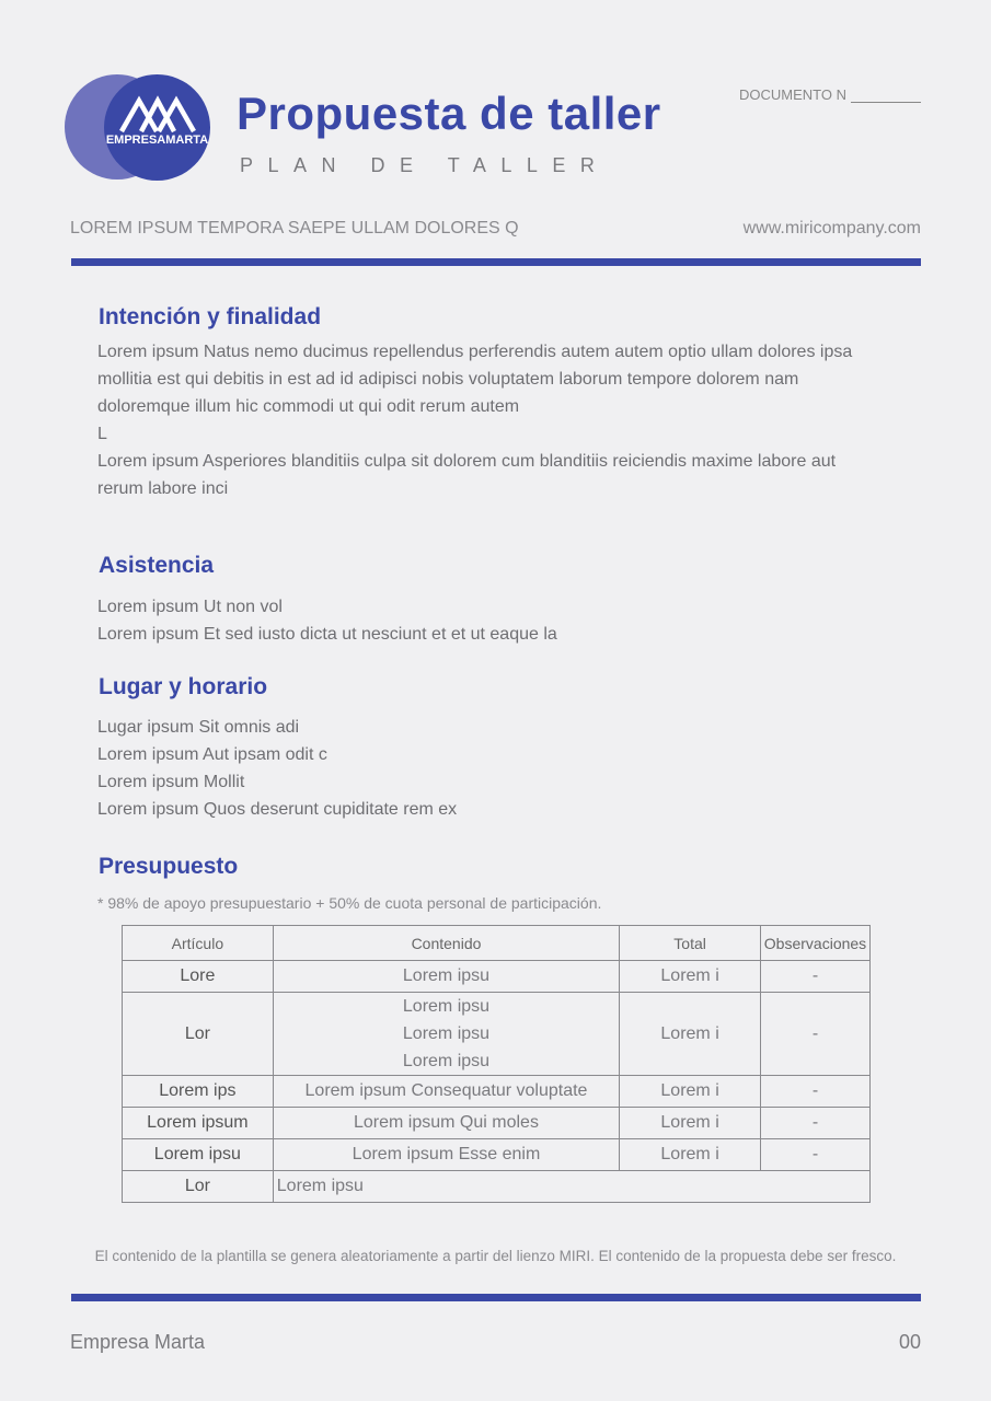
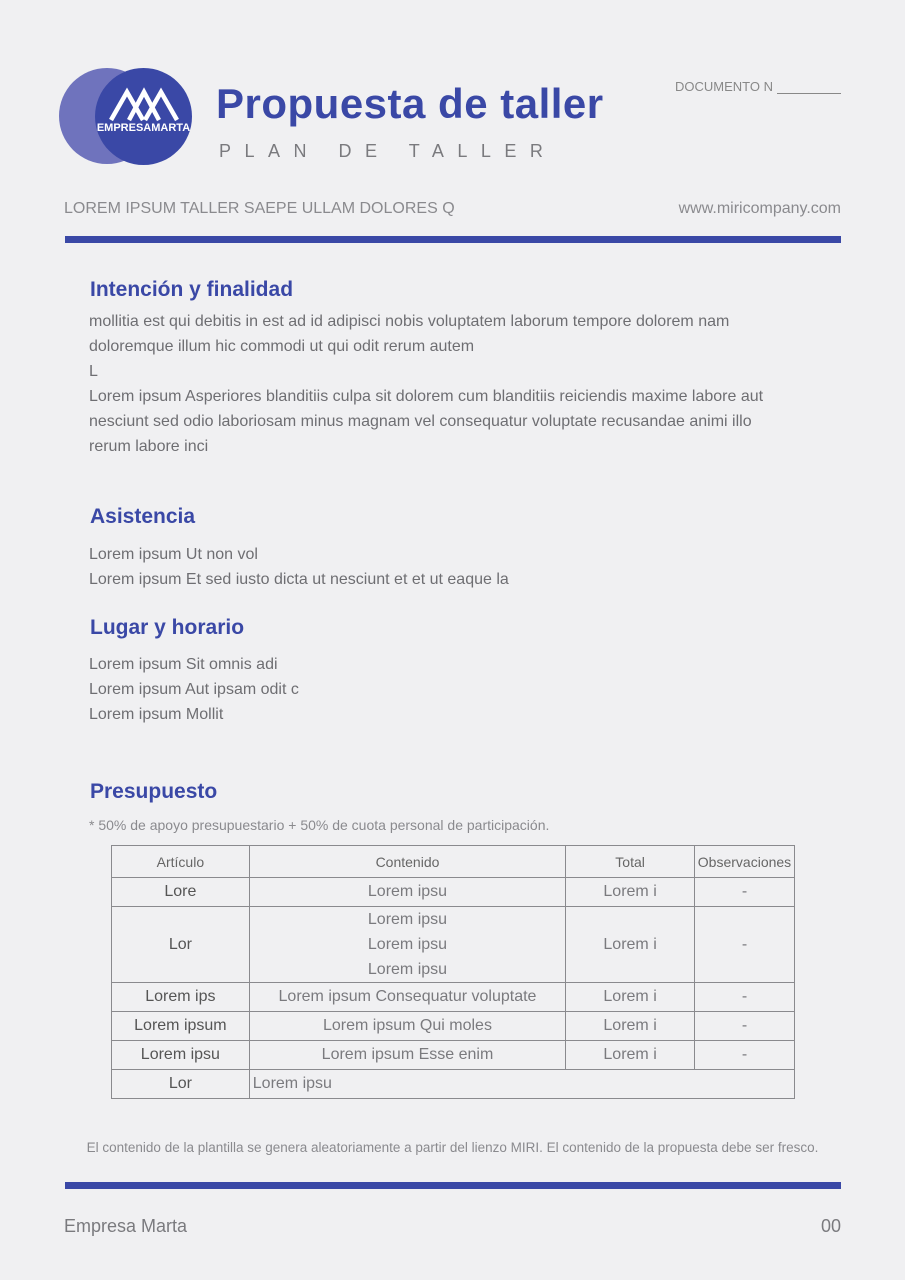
  EMPRESAMARTA
  Propuesta de taller
  PLAN DE TALLER
  DOCUMENTO N
- LOREM IPSUM TEMPORA SAEPE ULLAM DOLORES Q
+ LOREM IPSUM TALLER SAEPE ULLAM DOLORES Q
  www.miricompany.com
  Intención y finalidad
- Lorem ipsum Natus nemo ducimus repellendus perferendis autem autem optio ullam dolores ipsa
  mollitia est qui debitis in est ad id adipisci nobis voluptatem laborum tempore dolorem nam
  doloremque illum hic commodi ut qui odit rerum autem
  L
  Lorem ipsum Asperiores blanditiis culpa sit dolorem cum blanditiis reiciendis maxime labore aut
+ nesciunt sed odio laboriosam minus magnam vel consequatur voluptate recusandae animi illo
  rerum labore inci
  Asistencia
  Lorem ipsum Ut non vol
  Lorem ipsum Et sed iusto dicta ut nesciunt et et ut eaque la
  Lugar y horario
- Lugar ipsum Sit omnis adi
+ Lorem ipsum Sit omnis adi
  Lorem ipsum Aut ipsam odit c
  Lorem ipsum Mollit
- Lorem ipsum Quos deserunt cupiditate rem ex
  Presupuesto
- * 98% de apoyo presupuestario + 50% de cuota personal de participación.
+ * 50% de apoyo presupuestario + 50% de cuota personal de participación.
  Artículo	Contenido	Total	Observaciones
  Lore	Lorem ipsu	Lorem i	-
  Lor	Lorem ipsu Lorem ipsu Lorem ipsu	Lorem i	-
  Lorem ips	Lorem ipsum Consequatur voluptate	Lorem i	-
  Lorem ipsum	Lorem ipsum Qui moles	Lorem i	-
  Lorem ipsu	Lorem ipsum Esse enim	Lorem i	-
  Lor	Lorem ipsu
  El contenido de la plantilla se genera aleatoriamente a partir del lienzo MIRI. El contenido de la propuesta debe ser fresco.
  Empresa Marta
  00
